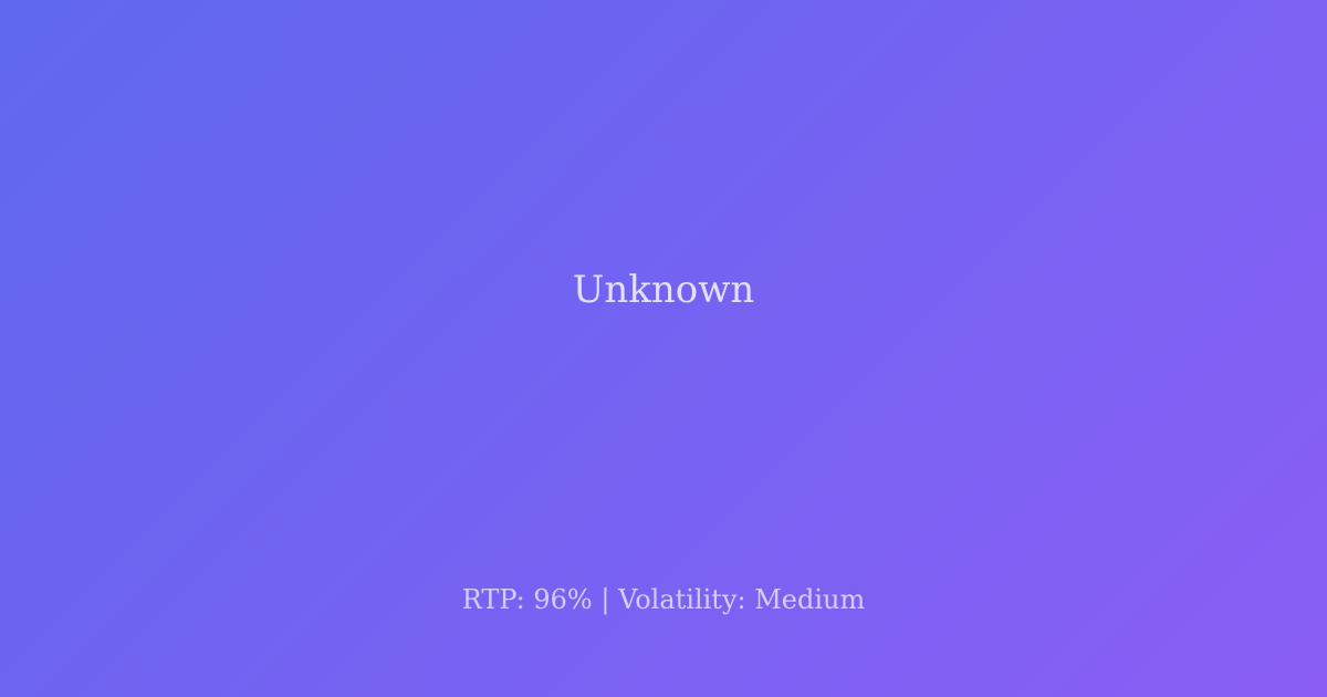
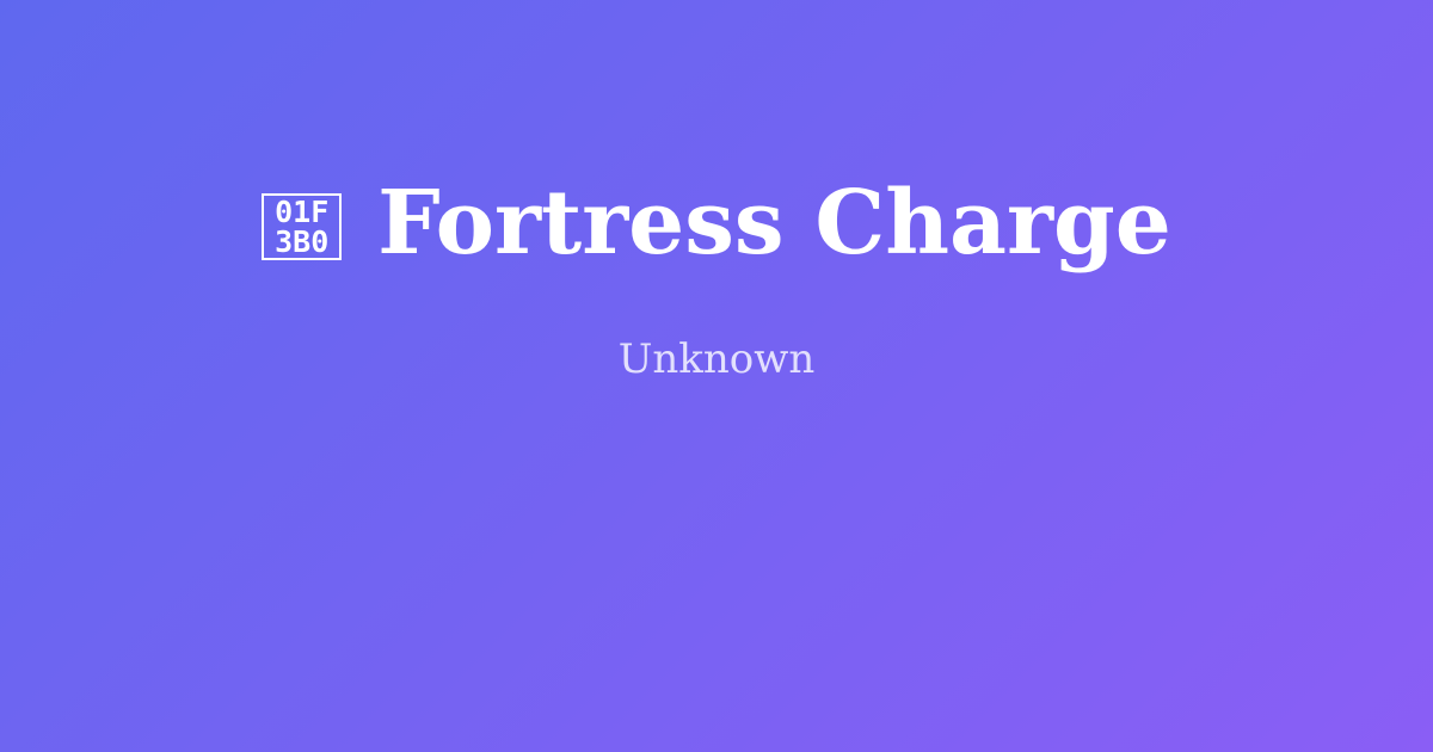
+ 01F
+ 3B0
+ Fortress Charge
  Unknown
- RTP: 96% | Volatility: Medium
